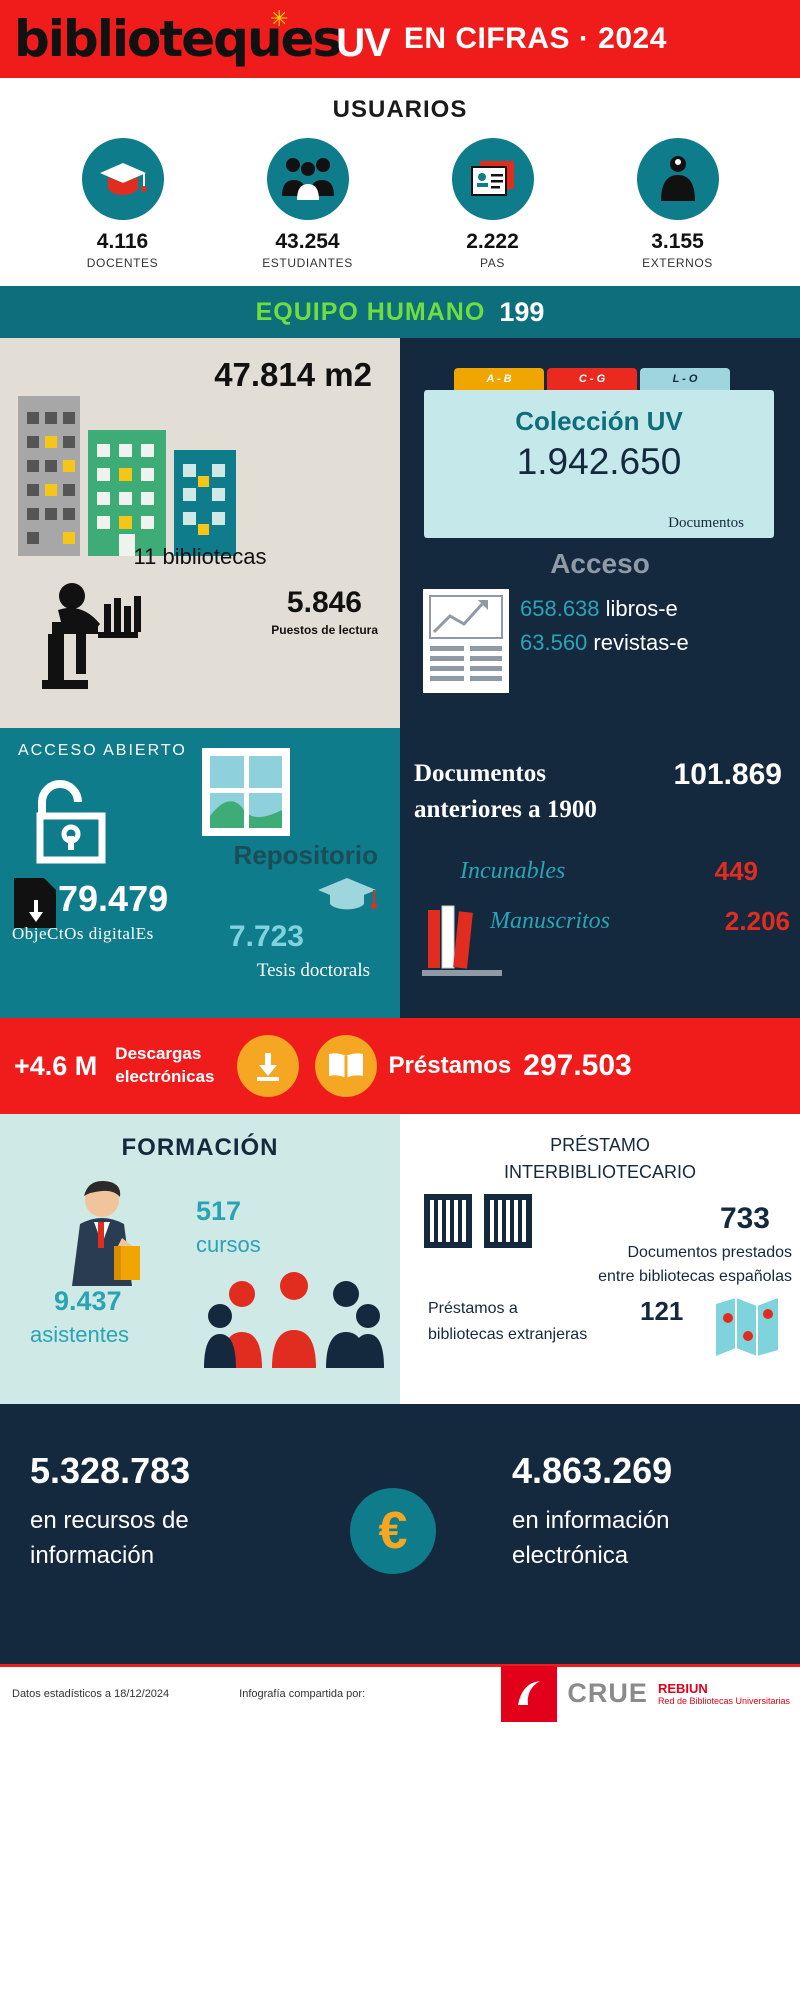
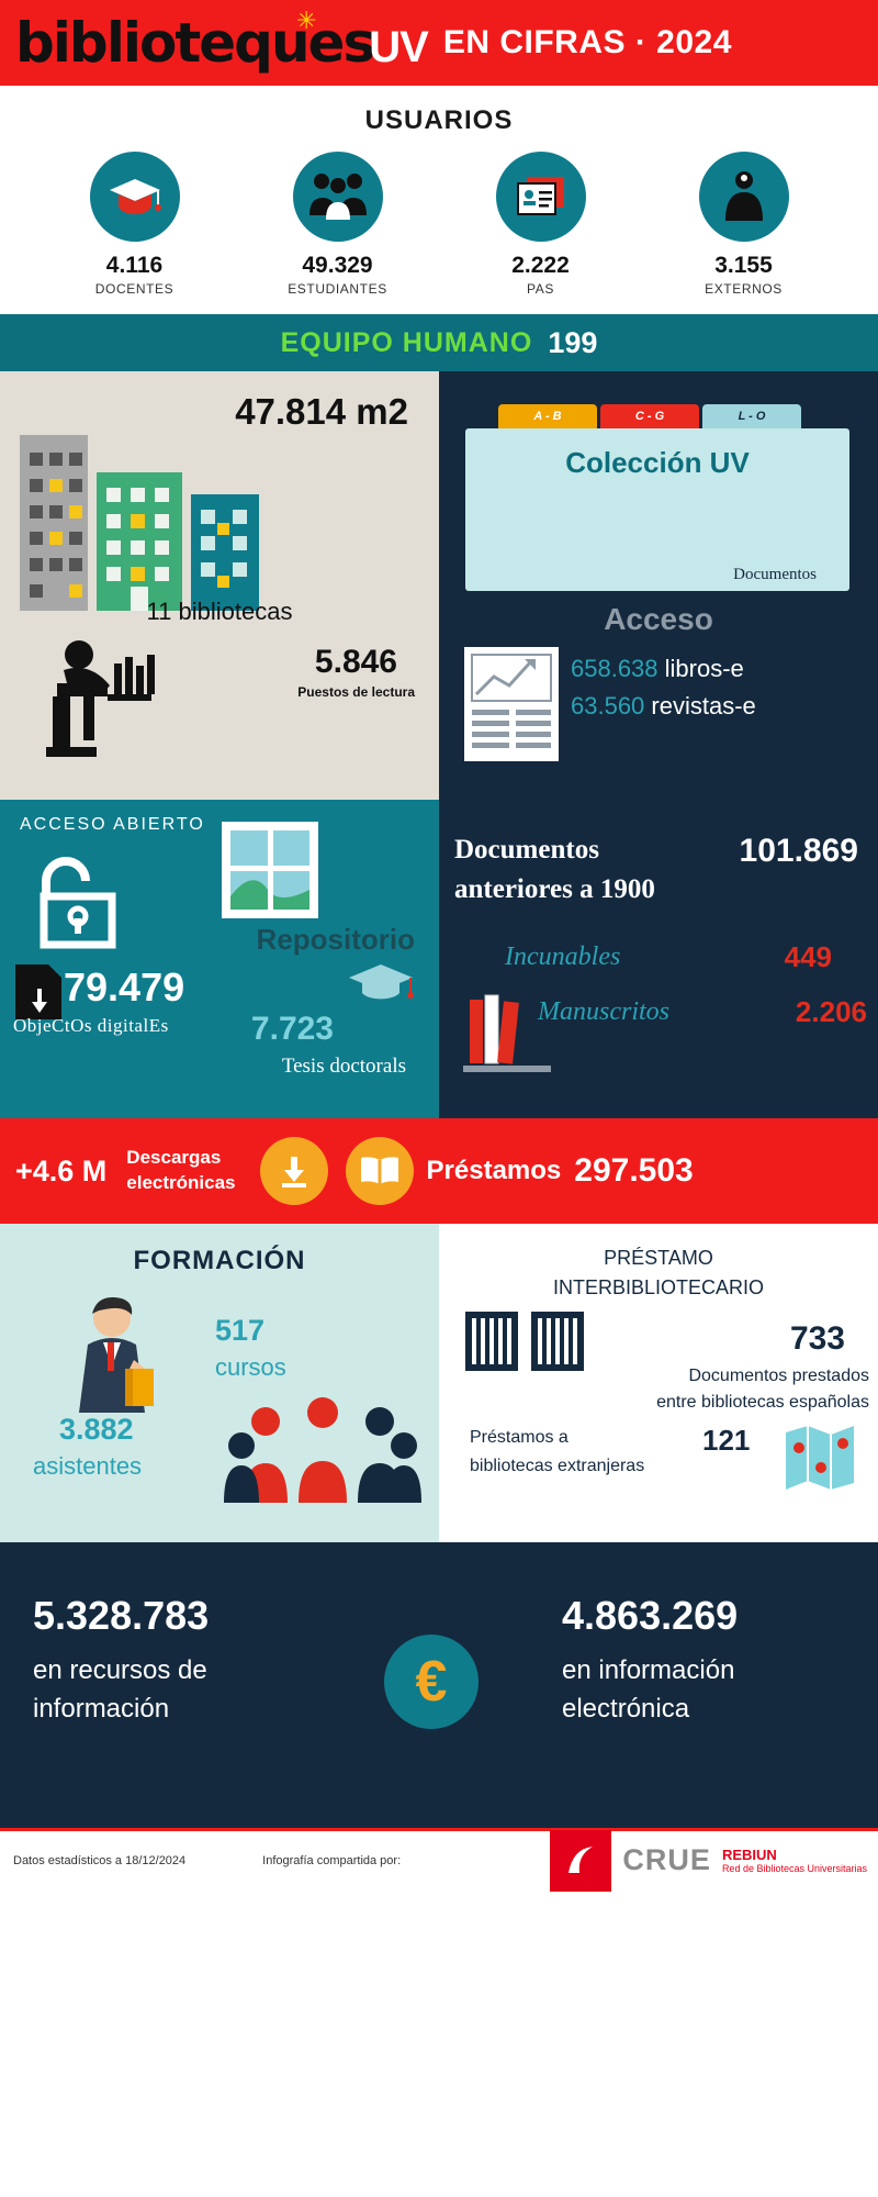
  biblioteques
  UV
  ✳
  EN CIFRAS · 2024
  USUARIOS
  4.116
  DOCENTES
- 43.254
+ 49.329
  ESTUDIANTES
  2.222
  PAS
  3.155
  EXTERNOS
  EQUIPO HUMANO
  199
  47.814 m2
  11 bibliotecas
  5.846
  Puestos de lectura
  A - B
  C - G
  L - O
  Colección UV
- 1.942.650
  Documentos
  Acceso
  658.638 libros-e
  63.560 revistas-e
  ACCESO ABIERTO
  Repositorio
  79.479
  ObjeCtOs digitalEs
  7.723
  Tesis doctorals
  Documentos
  anteriores a 1900
  101.869
  Incunables
  449
  Manuscritos
  2.206
  +4.6 M
  Descargas
  electrónicas
  Préstamos
  297.503
  FORMACIÓN
  517
  cursos
- 9.437
+ 3.882
  asistentes
  PRÉSTAMO
  INTERBIBLIOTECARIO
  733
  Documentos prestados
  entre bibliotecas españolas
  Préstamos a
  bibliotecas extranjeras
  121
  5.328.783
  en recursos de información
  €
  4.863.269
  en información electrónica
  Datos estadísticos a 18/12/2024
  Infografía compartida por:
  CRUE
  REBIUN
  Red de Bibliotecas Universitarias
